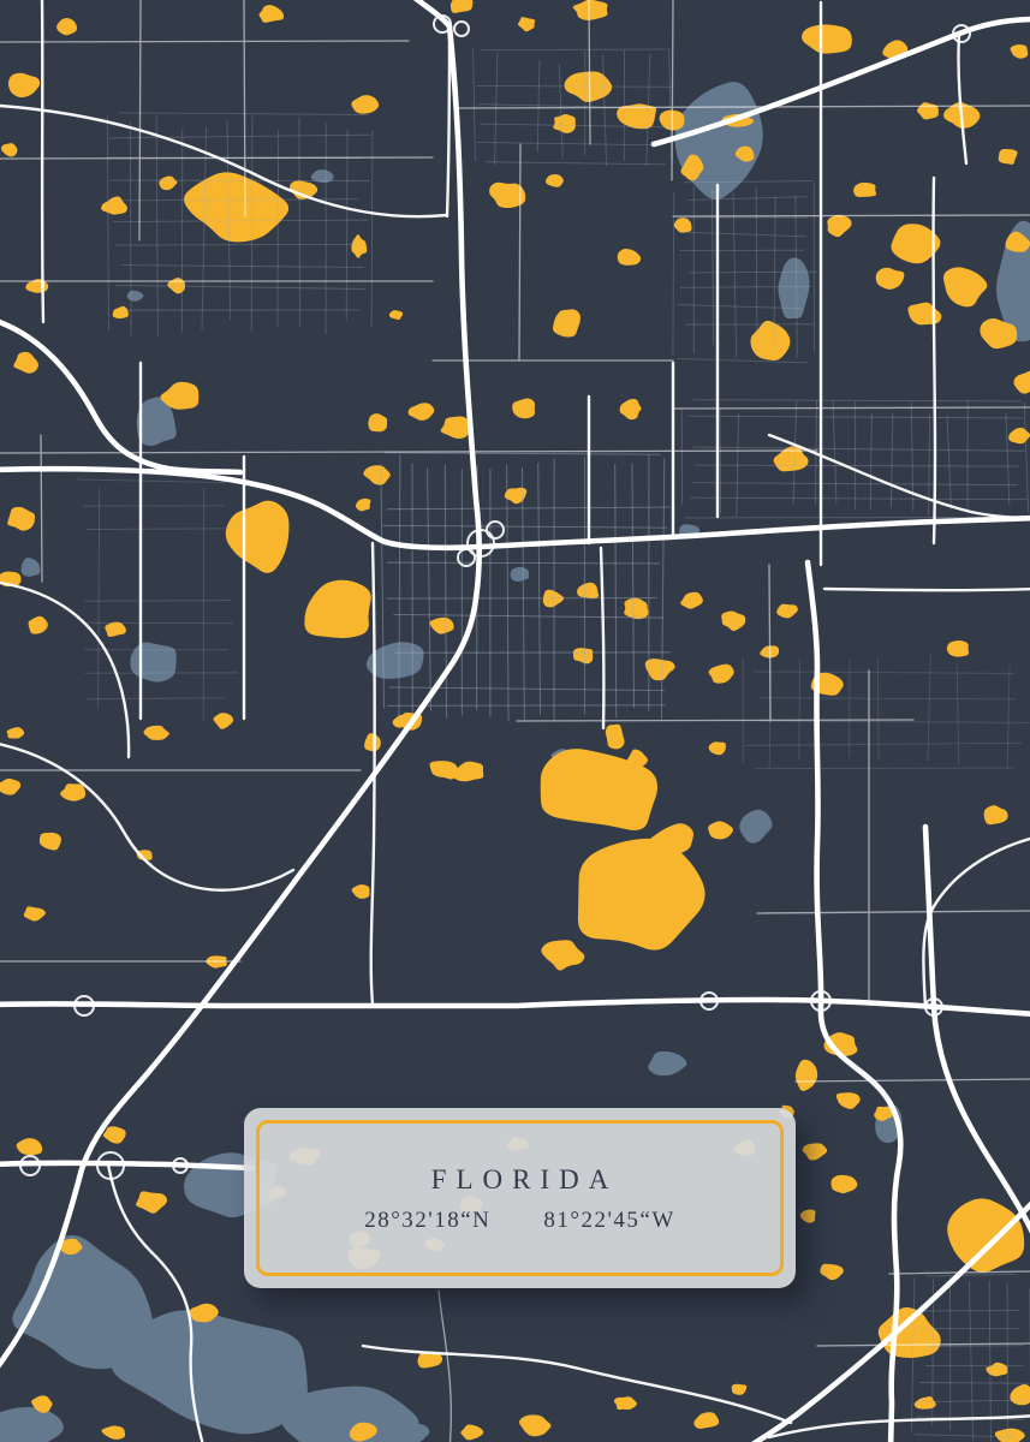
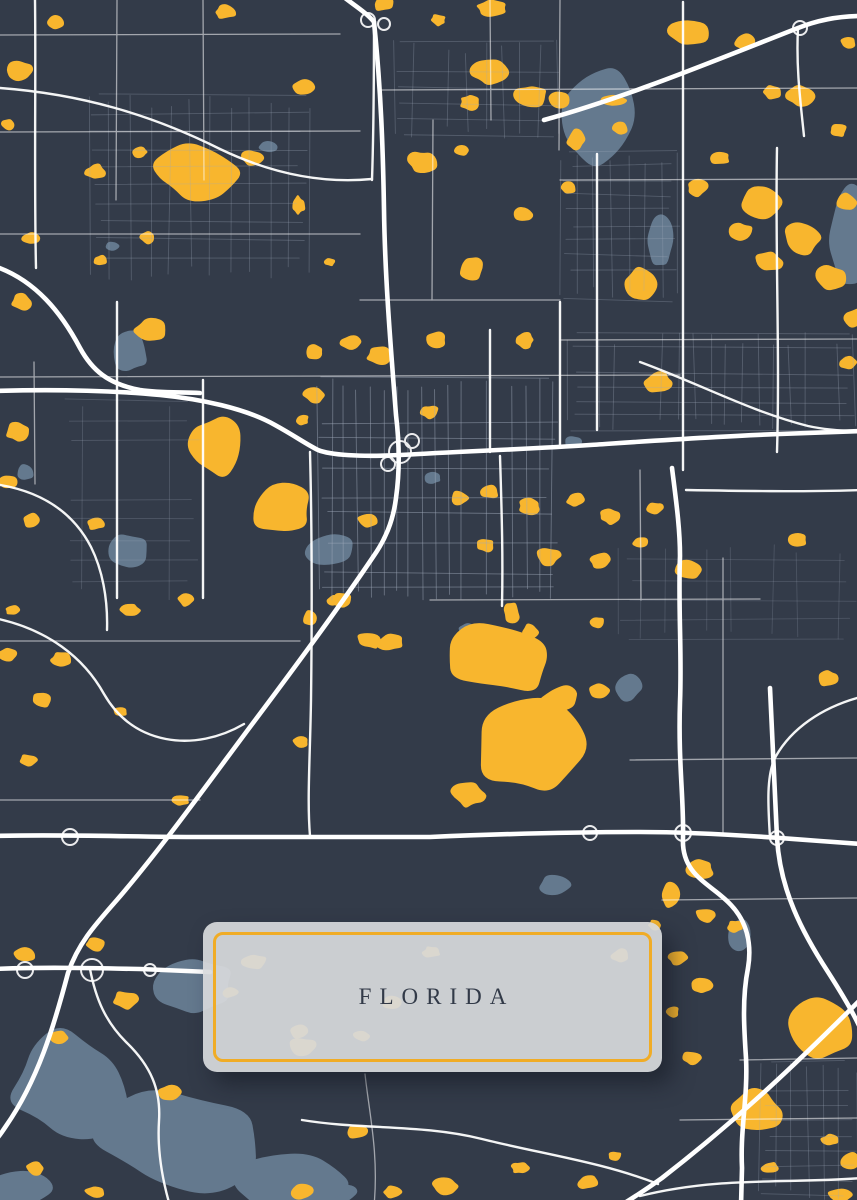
  FLORIDA
- 28°32'18“N
- 81°22'45“W
